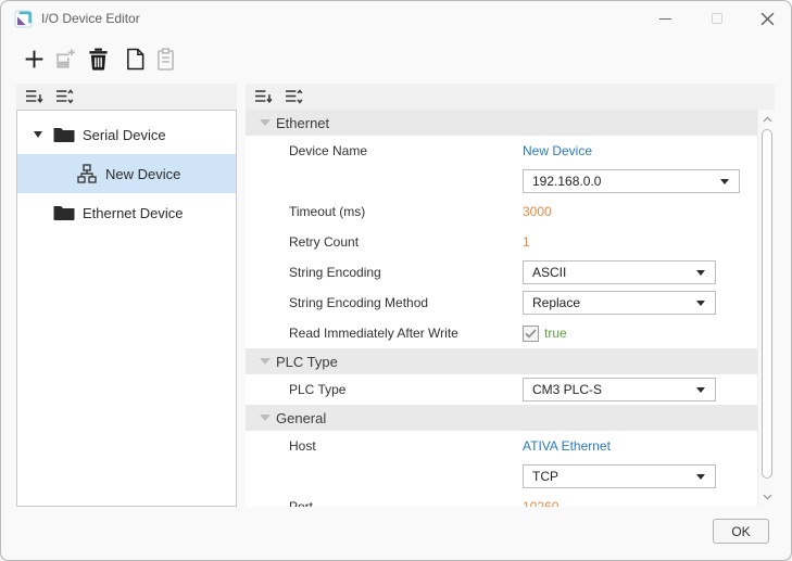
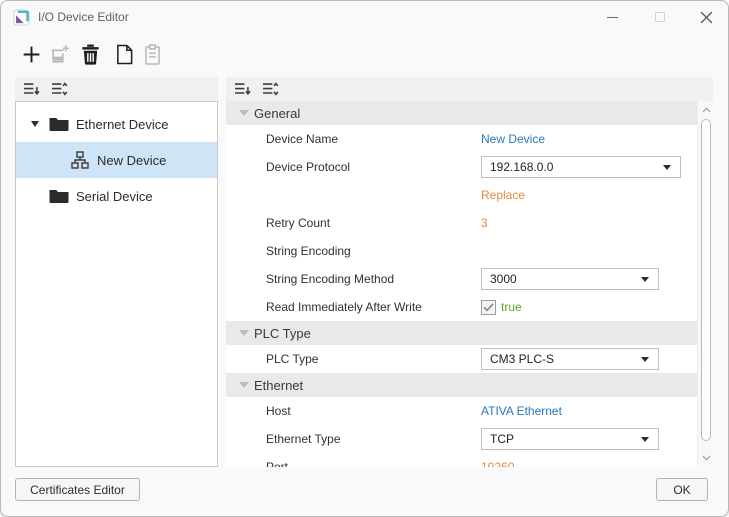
  I/O Device Editor
- Serial Device
+ Ethernet Device
  New Device
- Ethernet Device
+ Serial Device
- Ethernet
+ General
  Device Name
  New Device
+ Device Protocol
  192.168.0.0
- Timeout (ms)
- 3000
+ Replace
  Retry Count
- 1
+ 3
  String Encoding
- ASCII
  String Encoding Method
- Replace
+ 3000
  Read Immediately After Write
  true
  PLC Type
  PLC Type
  CM3 PLC-S
- General
+ Ethernet
  Host
  ATIVA Ethernet
+ Ethernet Type
  TCP
+ Certificates Editor
  OK
